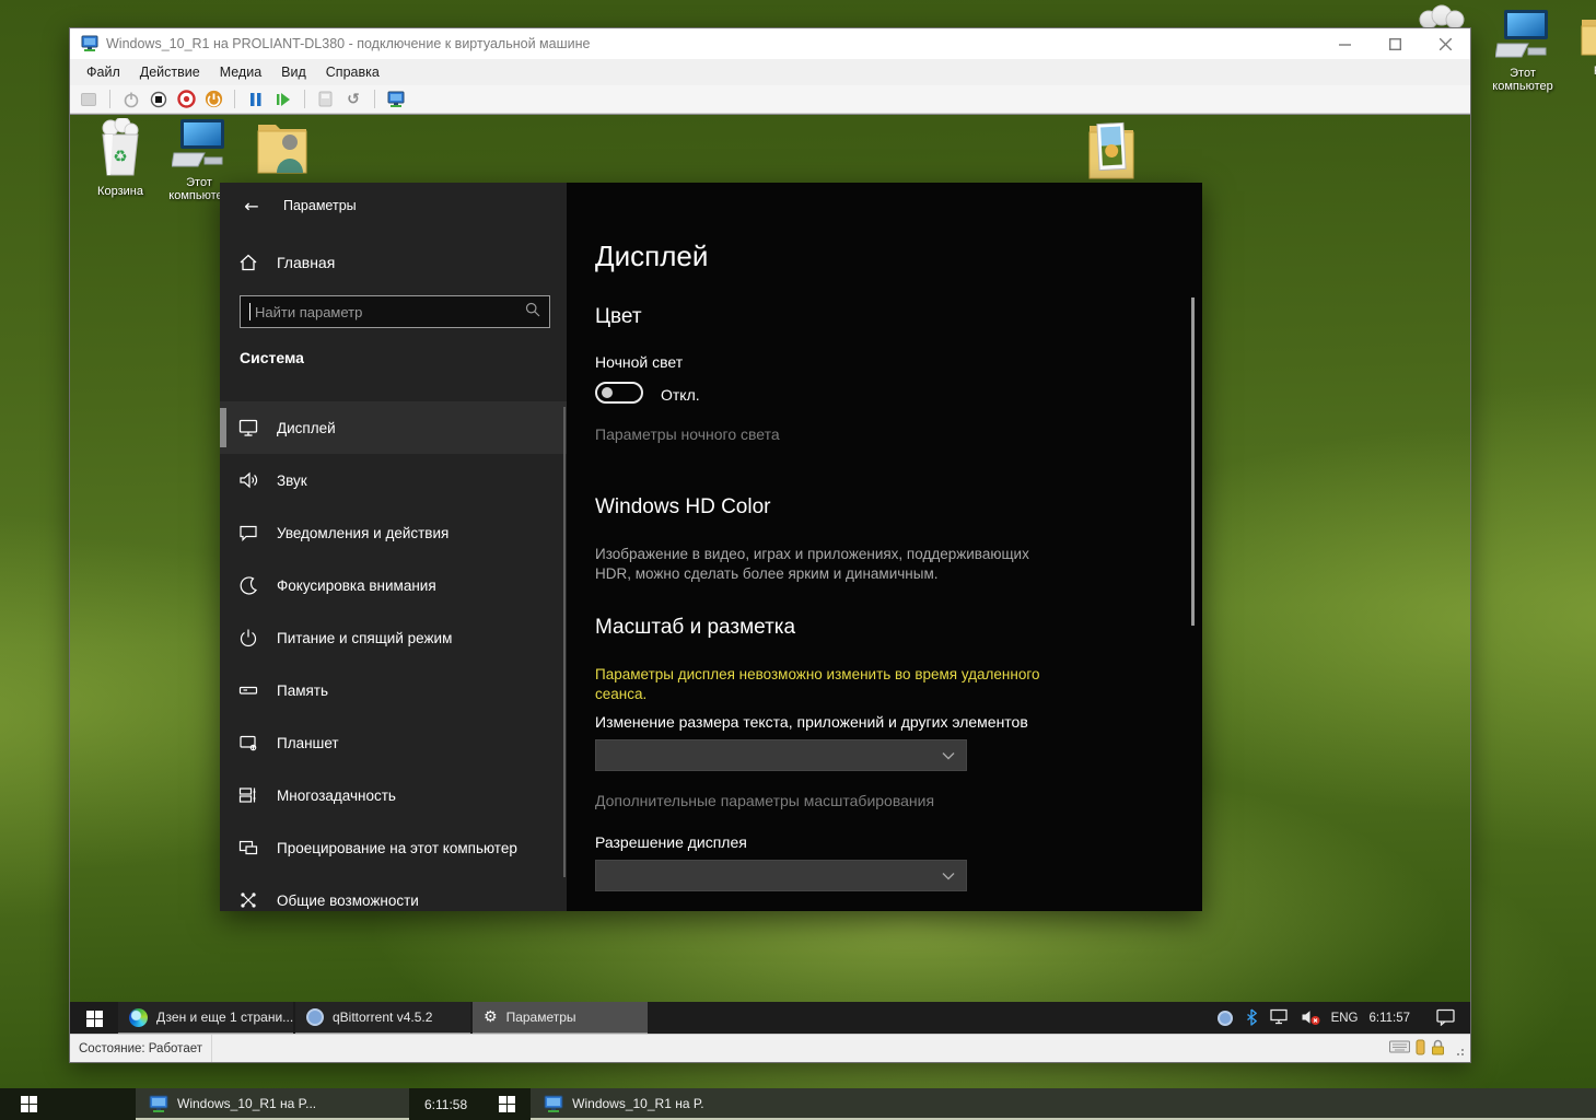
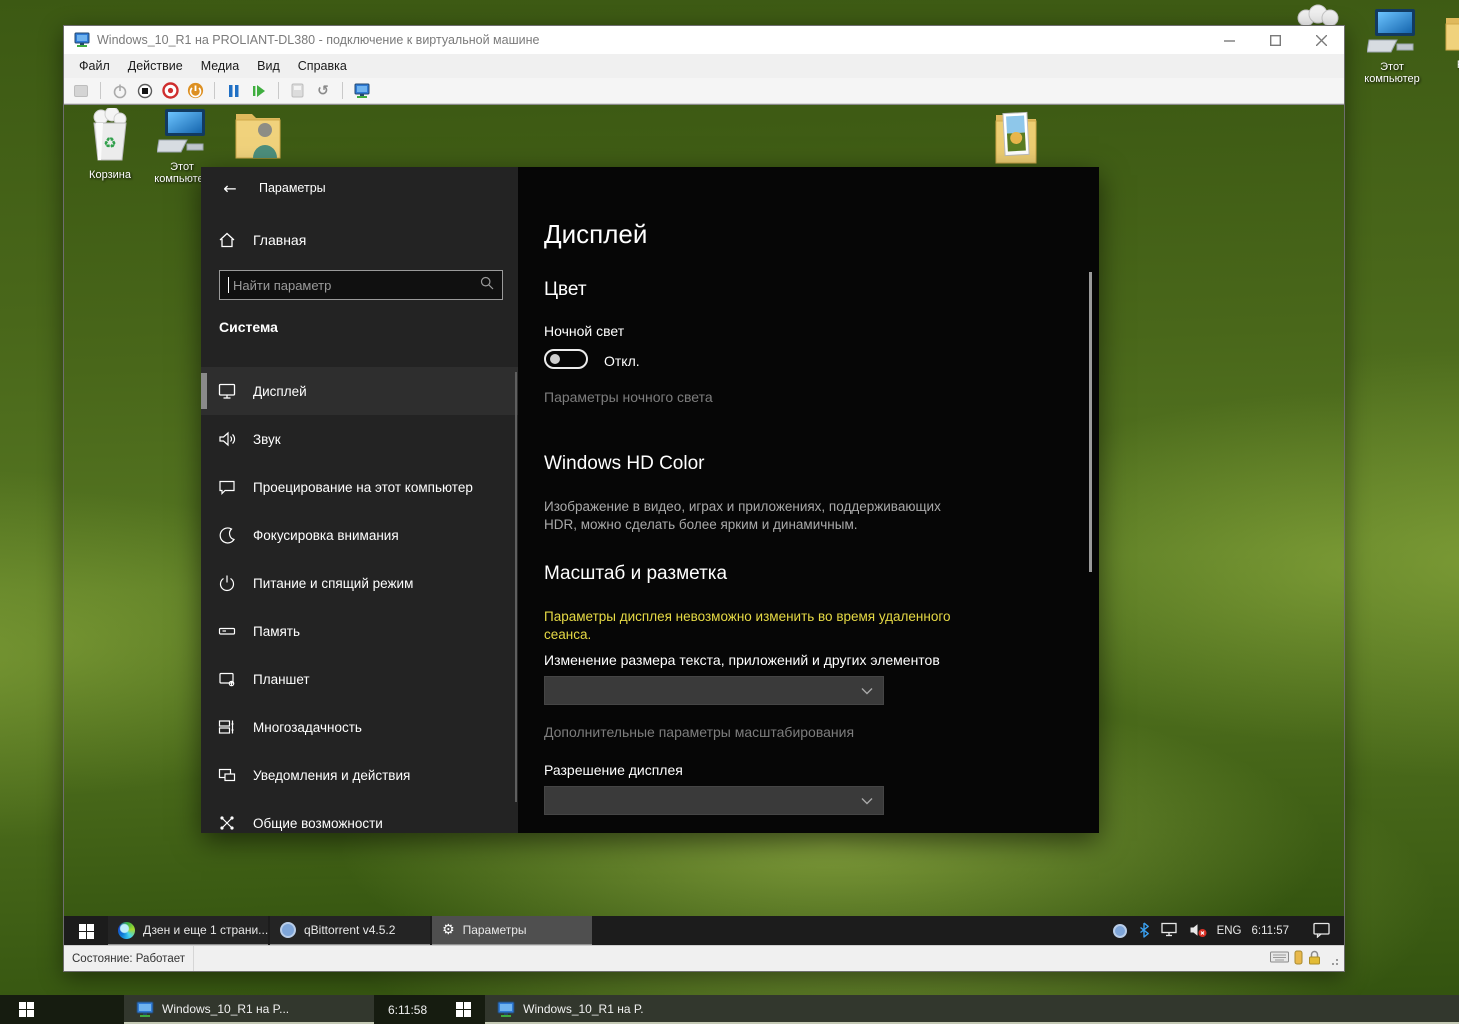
  Этот компьютер
  Windows_10_R1 на PROLIANT-DL380 - подключение к виртуальной машине
  Файл
  Действие
  Медиа
  Вид
  Справка
  ↺
  ♻
  Корзина
  Этот компьют
  ←
  Параметры
  Главная
  Найти параметр
  Система
  Дисплей
  Звук
- Уведомления и действия
+ Проецирование на этот компьютер
  Фокусировка внимания
  Питание и спящий режим
  Память
  Планшет
  Многозадачность
- Проецирование на этот компьютер
+ Уведомления и действия
  Общие возможности
  Дисплей
  Цвет
  Ночной свет
  Откл.
  Параметры ночного света
  Windows HD Color
  Изображение в видео, играх и приложениях, поддерживающих HDR, можно сделать более ярким и динамичным.
  Масштаб и разметка
  Параметры дисплея невозможно изменить во время удаленного сеанса.
  Изменение размера текста, приложений и других элементов
  Дополнительные параметры масштабирования
  Разрешение дисплея
  Дзен и еще 1 страни...
  qBittorrent v4.5.2
  ⚙
  Параметры
  ENG
  6:11:57
  Состояние: Работает
  Windows_10_R1 на P...
  6:11:58
  Windows_10_R1 на P.
